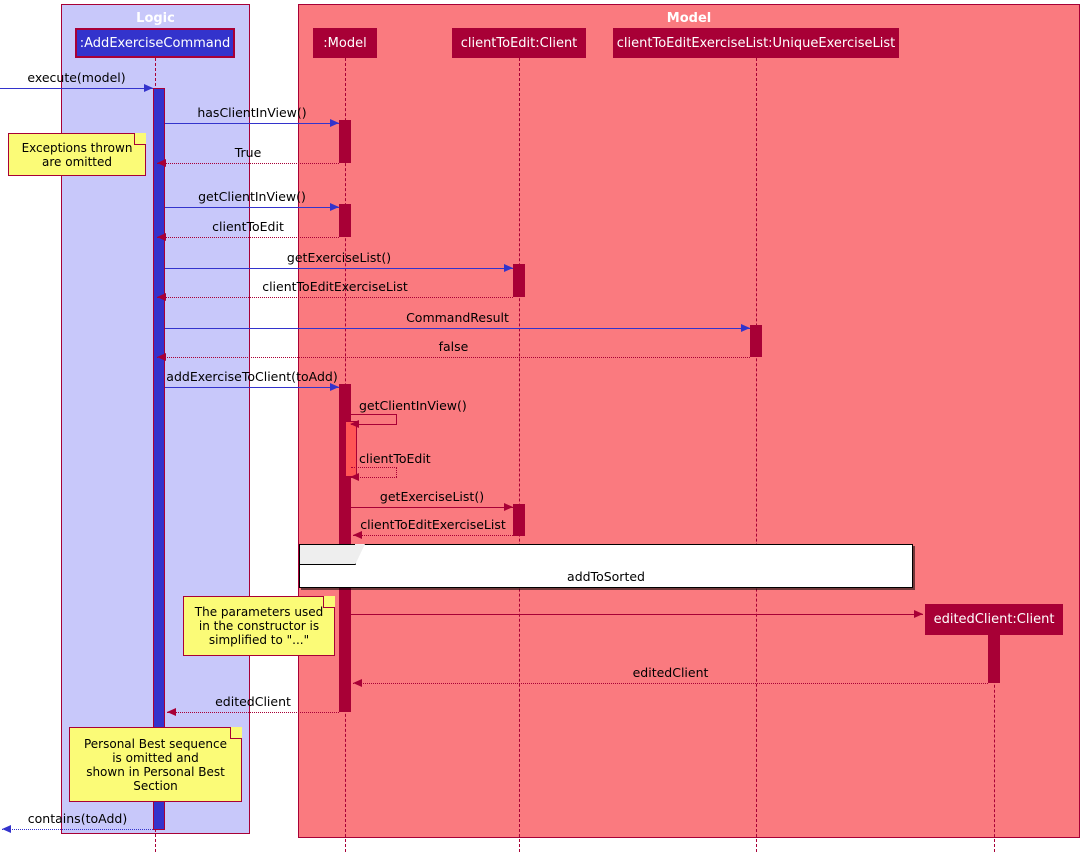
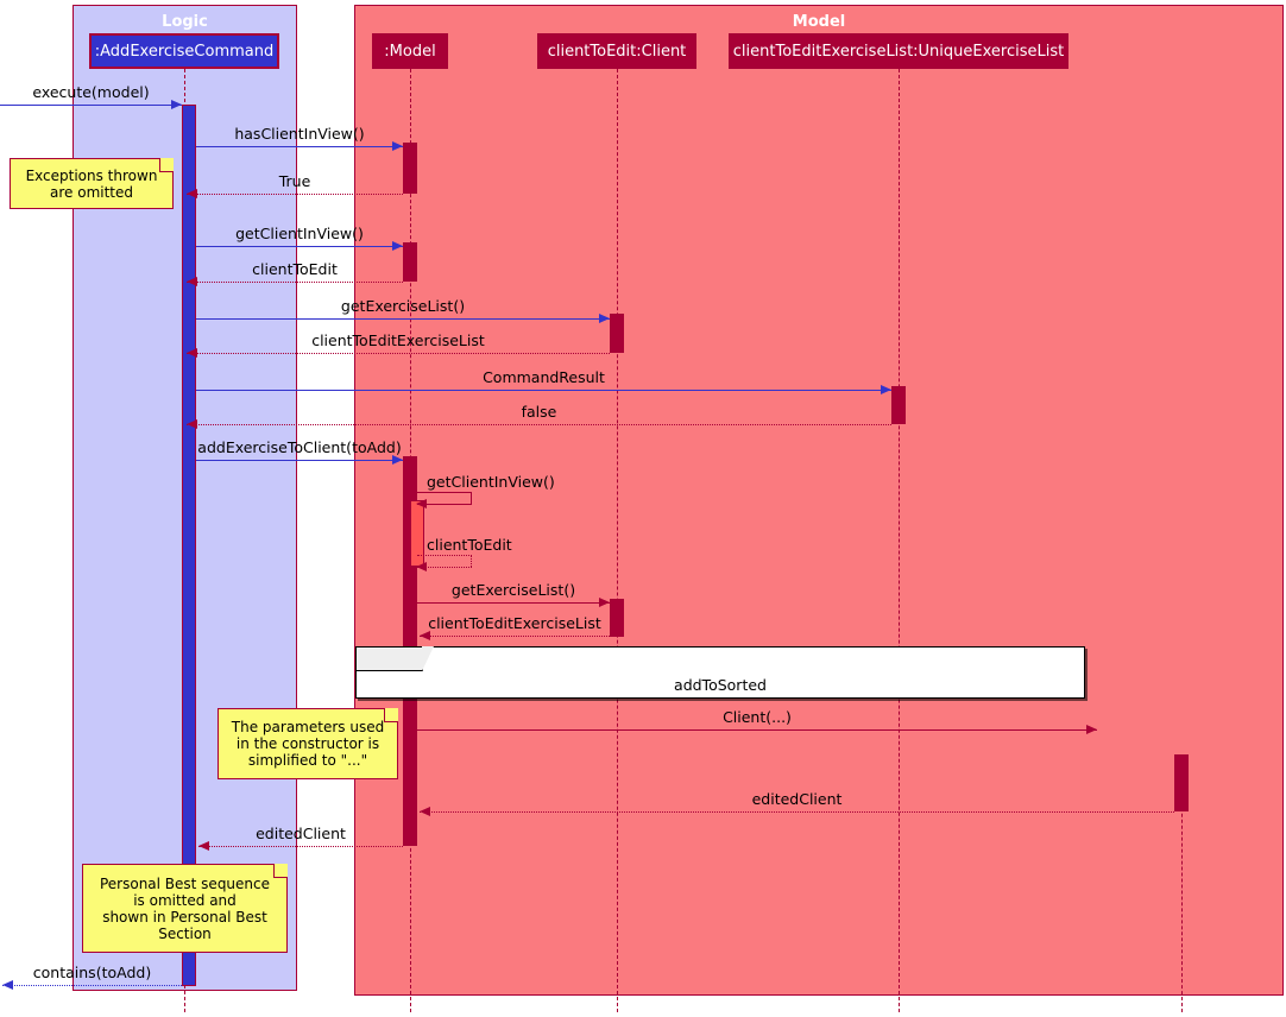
  Logic
  Model
  :AddExerciseCommand
  :Model
  clientToEdit:Client
  clientToEditExerciseList:UniqueExerciseList
- editedClient:Client
  execute(model)
  hasClientInView()
  True
  getClientInView()
  clientToEdit
  getExerciseList()
  clientToEditExerciseList
  CommandResult
  false
  addExerciseToClient(toAdd)
  getClientInView()
  clientToEdit
  getExerciseList()
  clientToEditExerciseList
+ Client(...)
  editedClient
  editedClient
  contains(toAdd)
  addToSorted
  Exceptions thrown
  are omitted
  The parameters used
  in the constructor is
  simplified to "..."
  Personal Best sequence
  is omitted and
  shown in Personal Best
  Section
